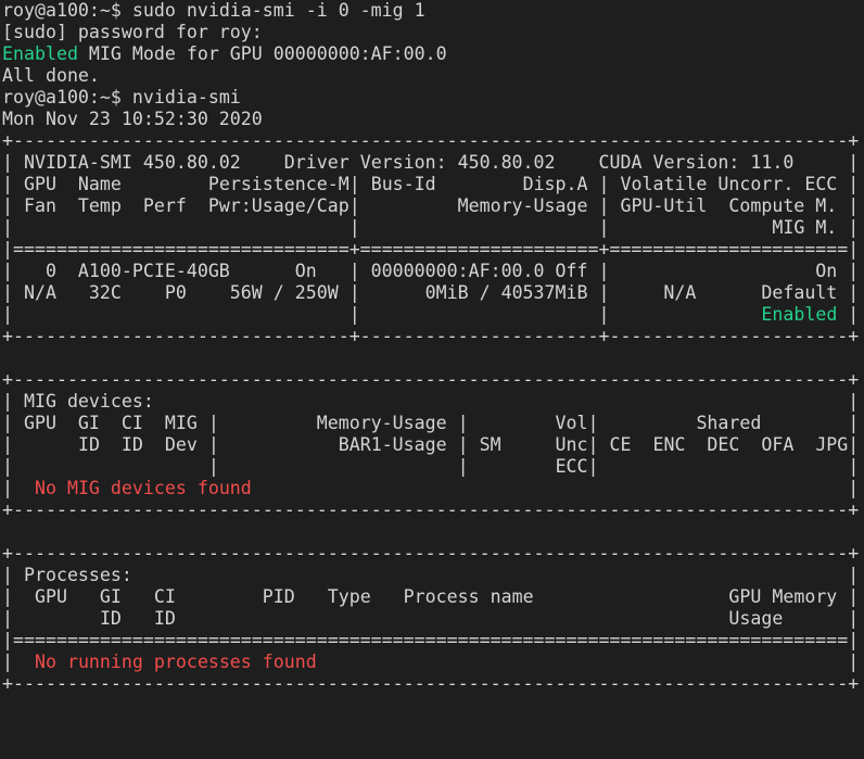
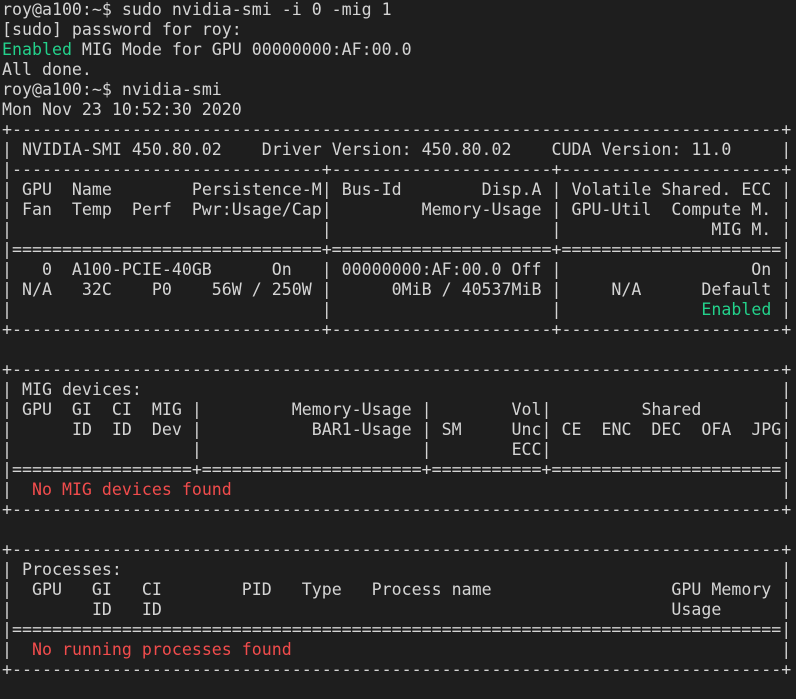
  roy@a100:~$ sudo nvidia-smi -i 0 -mig 1
  [sudo] password for roy:
  Enabled MIG Mode for GPU 00000000:AF:00.0
  All done.
  roy@a100:~$ nvidia-smi
  Mon Nov 23 10:52:30 2020
  +-----------------------------------------------------------------------------+
  | NVIDIA-SMI 450.80.02 Driver Version: 450.80.02 CUDA Version: 11.0 |
+ |-------------------------------+----------------------+----------------------+
- | GPU Name Persistence-M| Bus-Id Disp.A | Volatile Uncorr. ECC |
+ | GPU Name Persistence-M| Bus-Id Disp.A | Volatile Shared. ECC |
  | Fan Temp Perf Pwr:Usage/Cap| Memory-Usage | GPU-Util Compute M. |
  | | | MIG M. |
  |===============================+======================+======================|
  | 0 A100-PCIE-40GB On | 00000000:AF:00.0 Off | On |
  | N/A 32C P0 56W / 250W | 0MiB / 40537MiB | N/A Default |
  | | | Enabled |
  +-------------------------------+----------------------+----------------------+
  +-----------------------------------------------------------------------------+
  | MIG devices: |
  | GPU GI CI MIG | Memory-Usage | Vol| Shared |
  | ID ID Dev | BAR1-Usage | SM Unc| CE ENC DEC OFA JPG|
  | | | ECC| |
+ |==================+======================+===========+=======================|
  | No MIG devices found |
  +-----------------------------------------------------------------------------+
  +-----------------------------------------------------------------------------+
  | Processes: |
  | GPU GI CI PID Type Process name GPU Memory |
  | ID ID Usage |
  |=============================================================================|
  | No running processes found |
  +-----------------------------------------------------------------------------+
